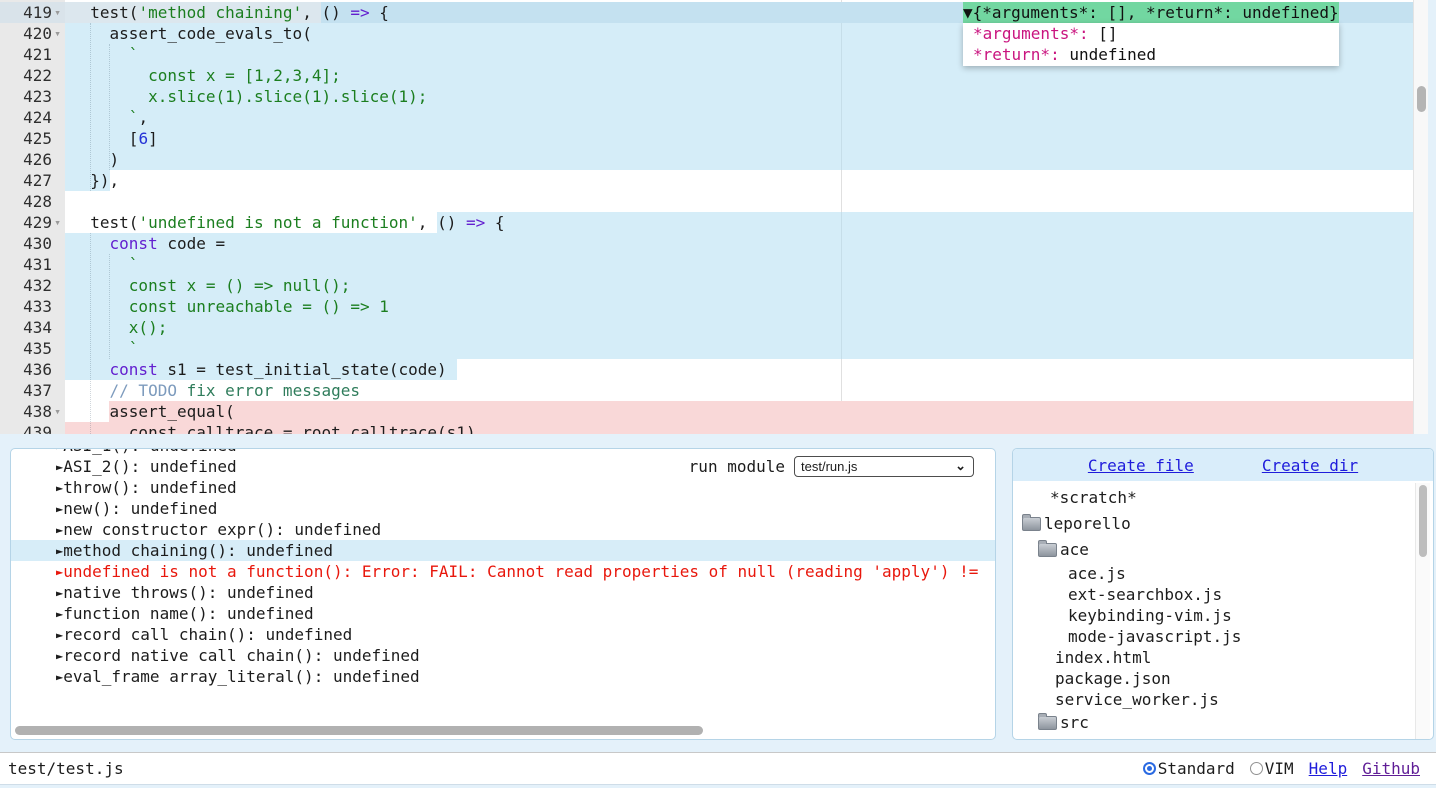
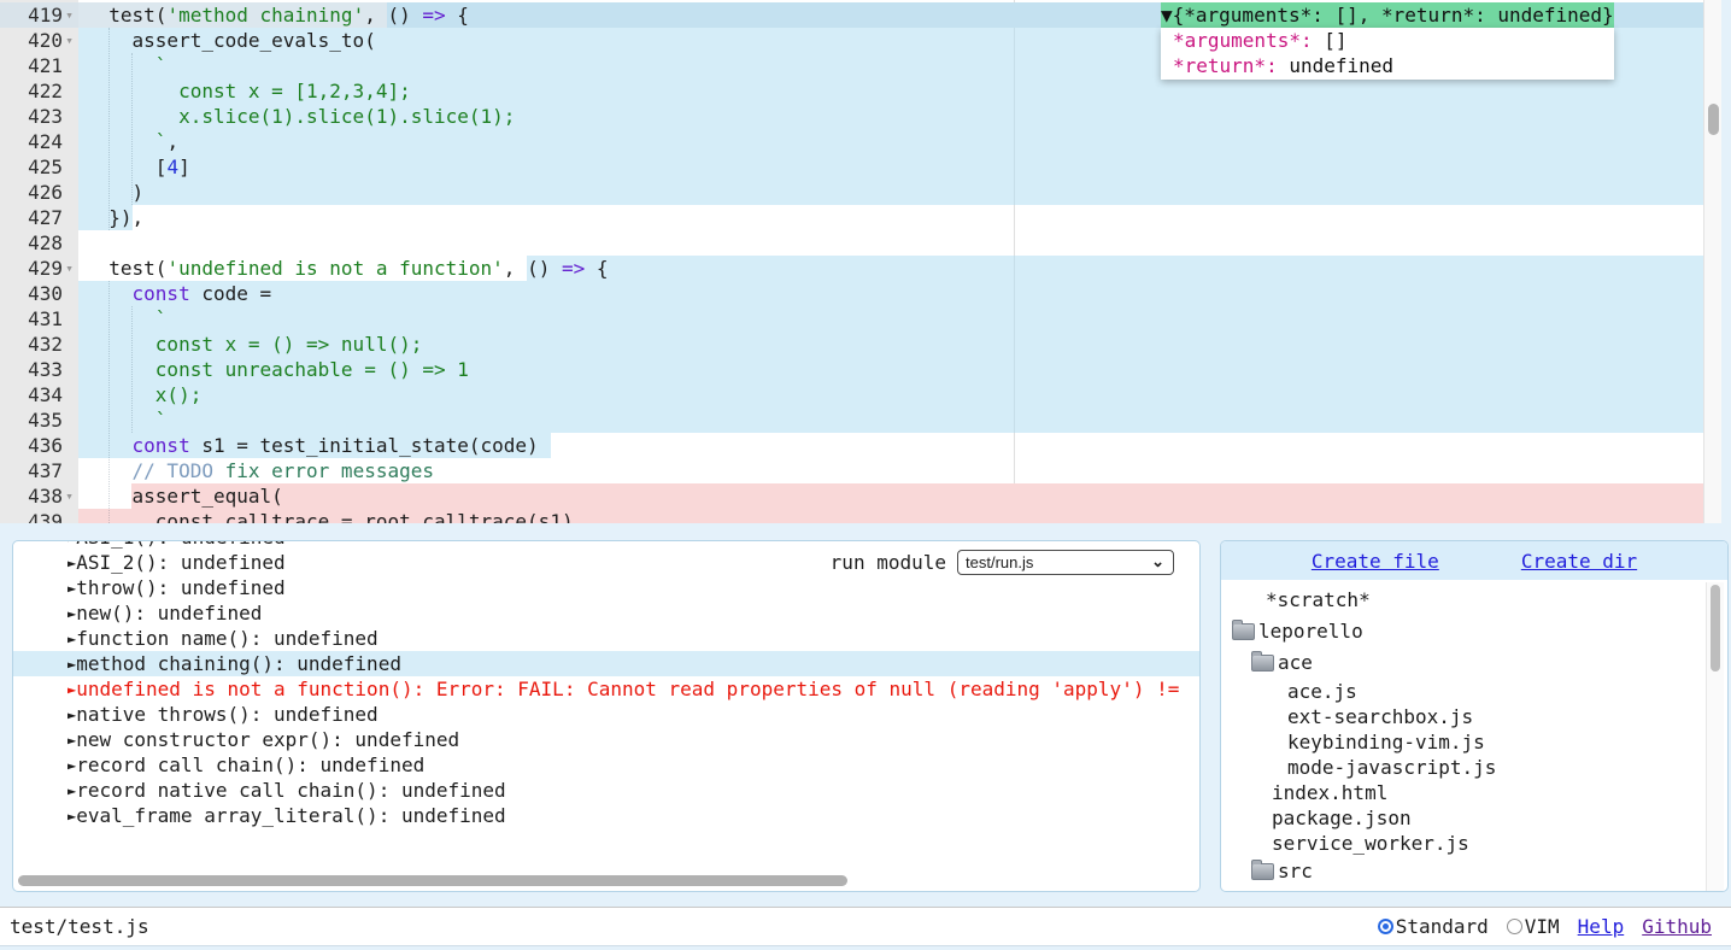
  419
  ▾
  420
  ▾
  421
  422
  423
  424
  425
  426
  427
  428
  429
  ▾
  430
  431
  432
  433
  434
  435
  436
  437
  438
  ▾
  439
  test('method chaining', () => {
  assert_code_evals_to(
  `
  const x = [1,2,3,4];
  x.slice(1).slice(1).slice(1);
  `,
- [6]
+ [4]
  )
  }),
  test('undefined is not a function', () => {
  const code =
  `
  const x = () => null();
  const unreachable = () => 1
  x();
  `
  const s1 = test_initial_state(code)
  // TODO fix error messages
  assert_equal(
  const calltrace = root_calltrace(s1)
  ▼{*arguments*: [], *return*: undefined}
  *arguments*: []
  *return*: undefined
  run module
  test/run.js
  ⌄
  ►ASI_2(): undefined
  ►throw(): undefined
  ►new(): undefined
- ►new constructor expr(): undefined
+ ►function name(): undefined
  ►method chaining(): undefined
  ►undefined is not a function(): Error: FAIL: Cannot read properties of null (reading 'apply') !=
  ►native throws(): undefined
- ►function name(): undefined
+ ►new constructor expr(): undefined
  ►record call chain(): undefined
  ►record native call chain(): undefined
  ►eval_frame array_literal(): undefined
  Create file
  Create dir
  *scratch*
  leporello
  ace
  ace.js
  ext-searchbox.js
  keybinding-vim.js
  mode-javascript.js
  index.html
  package.json
  service_worker.js
  src
  test/test.js
  Standard
  VIM
  Help
  Github
